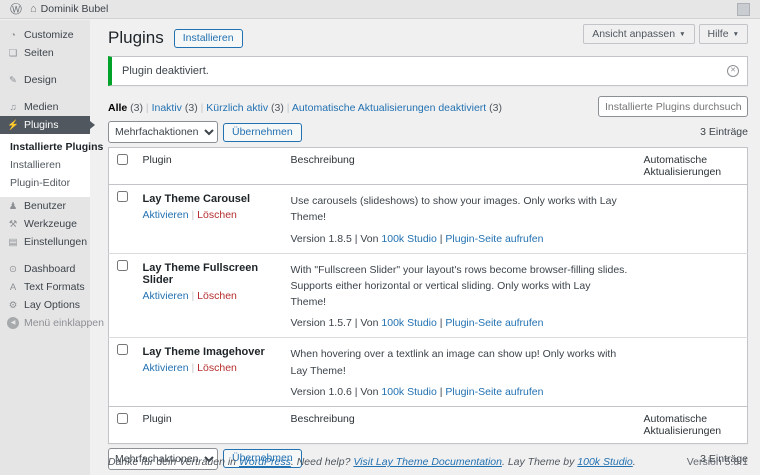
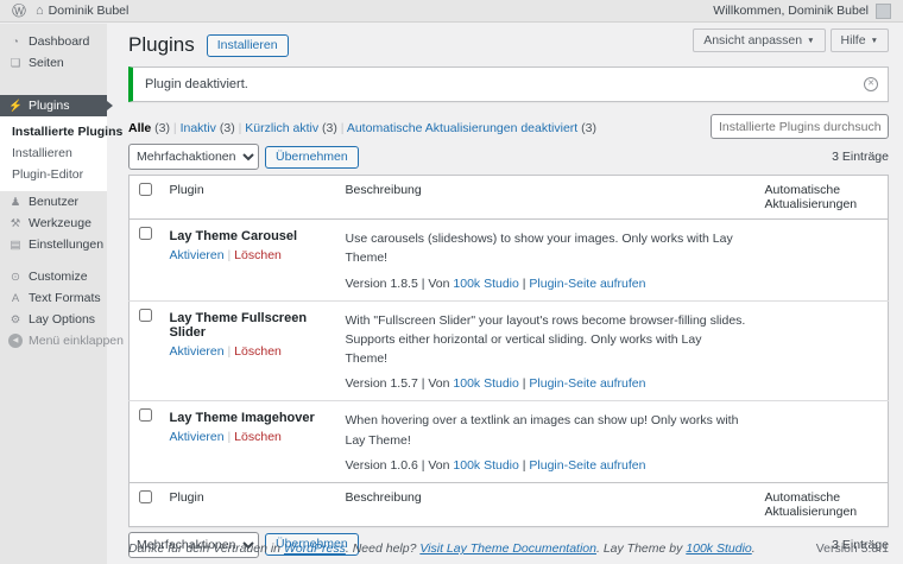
  Ⓦ
  ⌂
  Dominik Bubel
+ Willkommen, Dominik Bubel
  ◔
- Customize
+ Dashboard
  ❏
  Seiten
- ✎
- Design
- ♫
- Medien
  ⚡
  Plugins
  Installierte Plugins
  Installieren
  Plugin-Editor
  ♟
  Benutzer
  ⚒
  Werkzeuge
  ▤
  Einstellungen
  ⊙
- Dashboard
+ Customize
  A
  Text Formats
  ⚙
  Lay Options
  Menü einklappen
  Plugins
  Installieren
  Ansicht anpassen
  Hilfe
  Plugin deaktiviert.
  Alle (3) | Inaktiv (3) Kürzlich aktiv (3) | Automatische Aktualisierungen deaktiviert (3)
  Installierte Plugins durchsuch
  Mehrfachaktionen
  Übernehmen
  3 Einträge
  	Plugin	Beschreibung	Automatische Aktualisierungen
  	Lay Theme Carousel Aktivieren | Löschen	Use carousels (slideshows) to show your images. Only works with Lay Theme! Version 1.8.5 | Von 100k Studio | Plugin-Seite aufrufen
  	Lay Theme Fullscreen Slider Aktivieren | Löschen	With "Fullscreen Slider" your layout's rows become browser-filling slides. Supports either horizontal or vertical sliding. Only works with Lay Theme! Version 1.5.7 | Von 100k Studio | Plugin-Seite aufrufen
- 	Lay Theme Imagehover Aktivieren | Löschen	When hovering over a textlink an image can show up! Only works with Lay Theme! Version 1.0.6 | Von 100k Studio | Plugin-Seite aufrufen
+ 	Lay Theme Imagehover Aktivieren | Löschen	When hovering over a textlink an images can show up! Only works with Lay Theme! Version 1.0.6 | Von 100k Studio | Plugin-Seite aufrufen
  	Plugin	Beschreibung	Automatische Aktualisierungen
  Mehrfachaktionen
  Übernehmen
  3 Einträge
  Danke für dein Vertrauen in WordPress. Need help? Visit Lay Theme Documentation. Lay Theme by 100k Studio.
  Version 5.8.1
